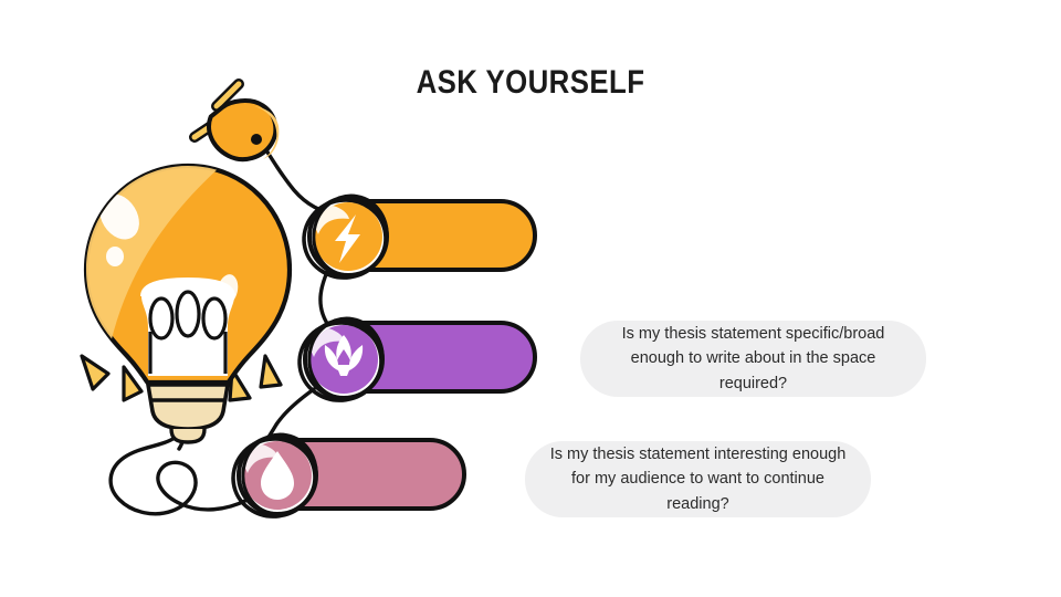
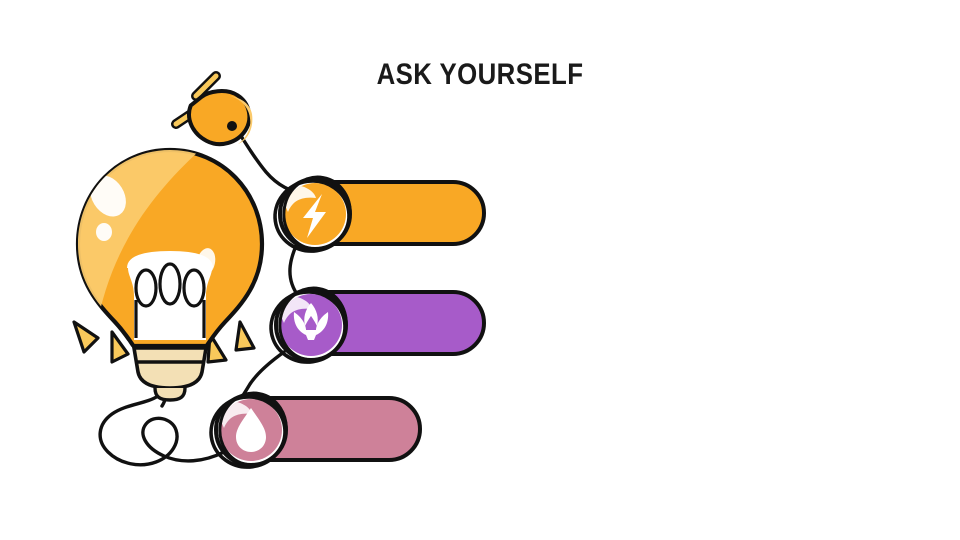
  ASK YOURSELF
- Is my thesis statement specific/broad enough to write about in the space required?
- Is my thesis statement interesting enough for my audience to want to continue reading?
